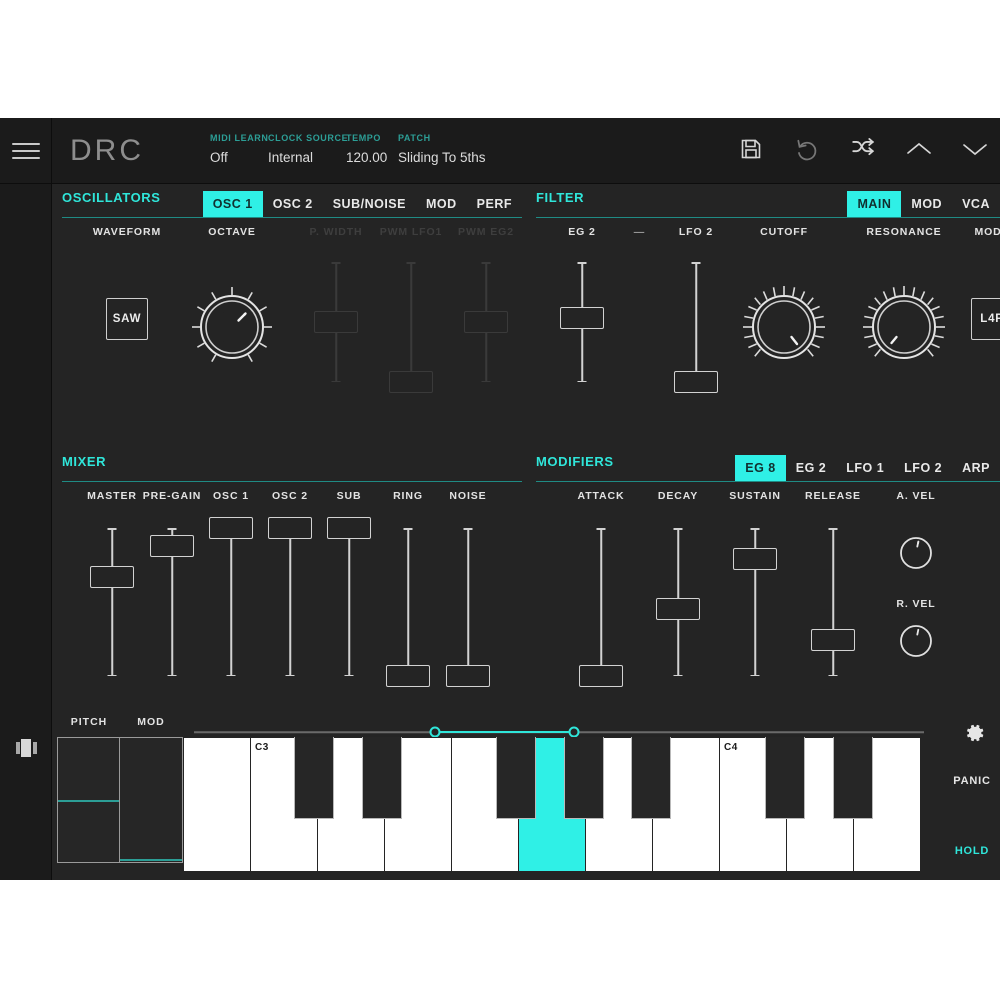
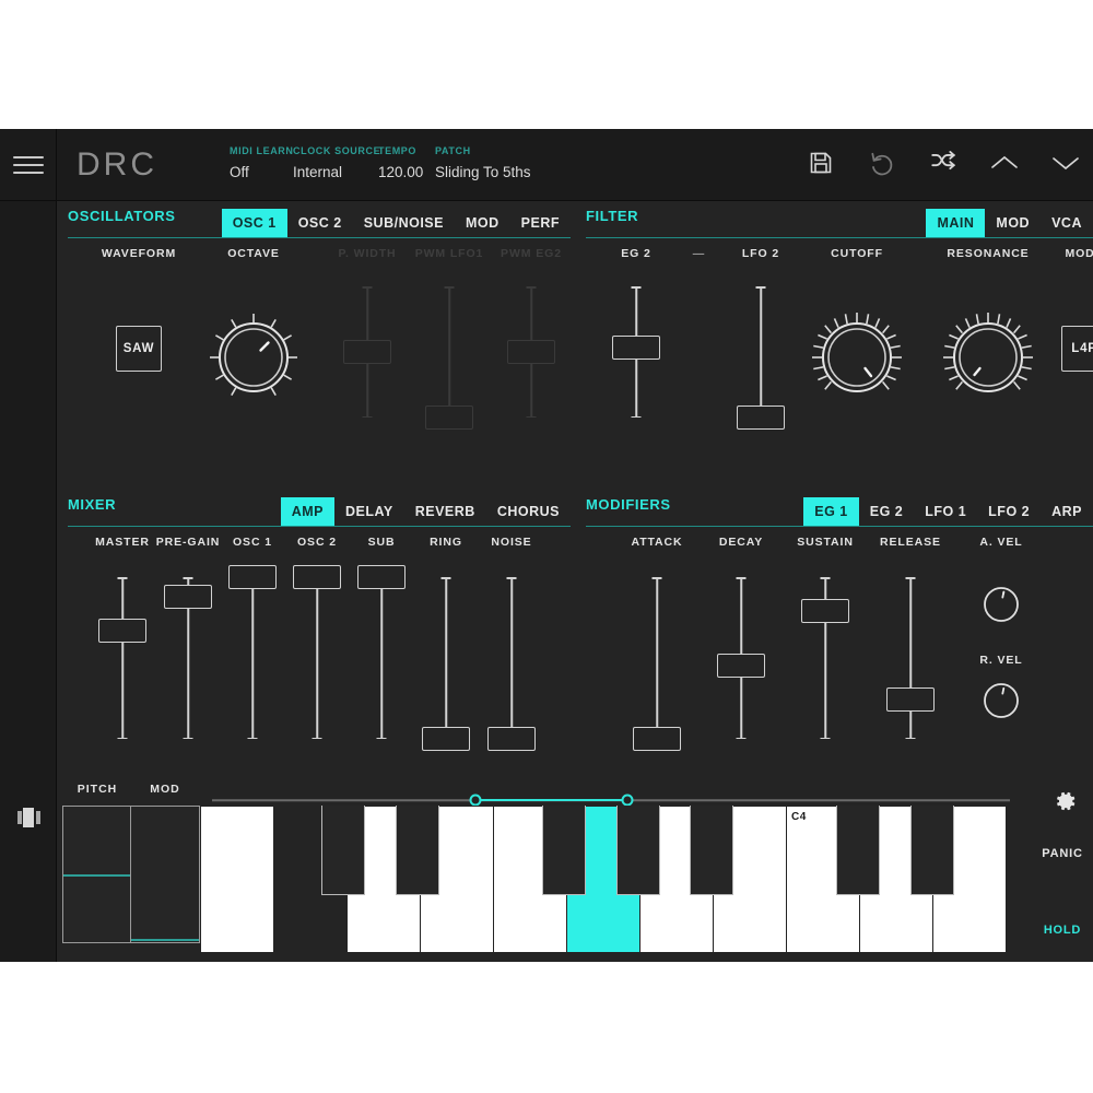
  DRC
  MIDI LEARN
  Off
  CLOCK SOURCE
  Internal
  TEMPO
  120.00
  PATCH
  Sliding To 5ths
  OSCILLATORS
  OSC 1
  OSC 2
  SUB/NOISE
  MOD
  PERF
  WAVEFORM
  OCTAVE
  P. WIDTH
  PWM LFO1
  PWM EG2
  SAW
  FILTER
  MAIN
  MOD
  VCA
  EG 2
  —
  LFO 2
  CUTOFF
  RESONANCE
  MOD
  MIXER
+ AMP
+ DELAY
+ REVERB
+ CHORUS
  MASTER
  PRE-GAIN
  OSC 1
  OSC 2
  SUB
  RING
  NOISE
  MODIFIERS
- EG 8
+ EG 1
  EG 2
  LFO 1
  LFO 2
  ARP
  ATTACK
  DECAY
  SUSTAIN
  RELEASE
  A. VEL
  R. VEL
  PITCH
  MOD
- C3
  C4
  PANIC
  HOLD
